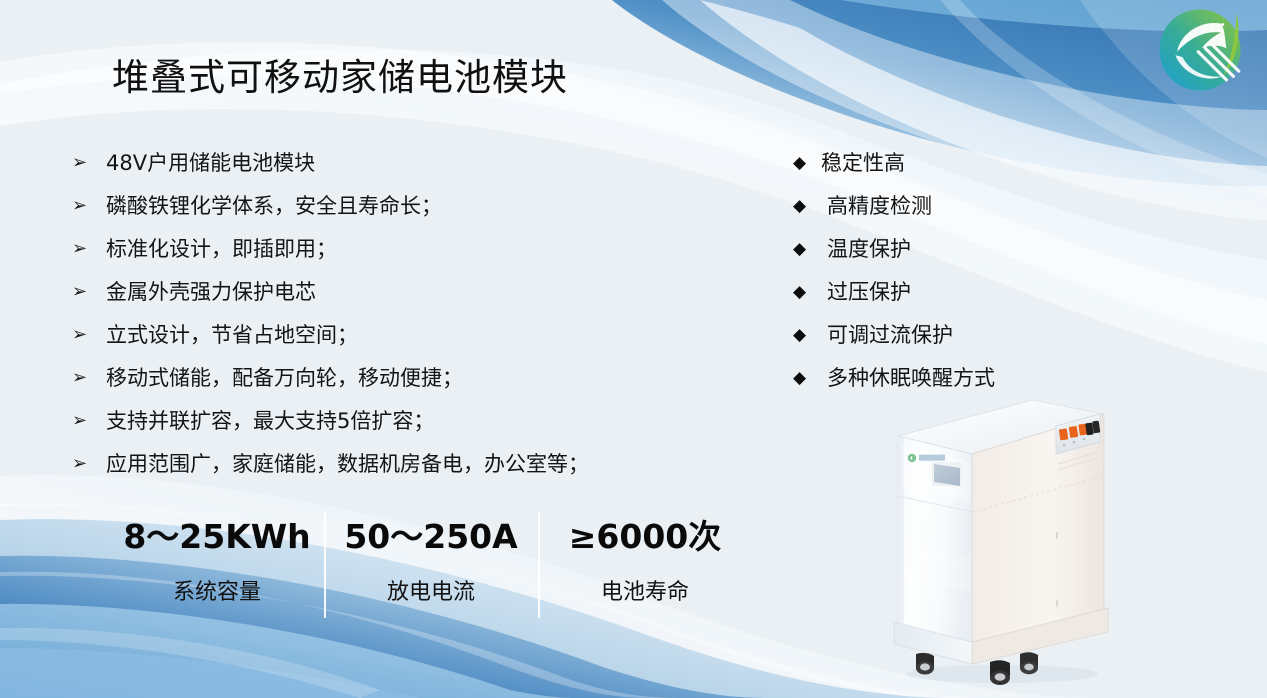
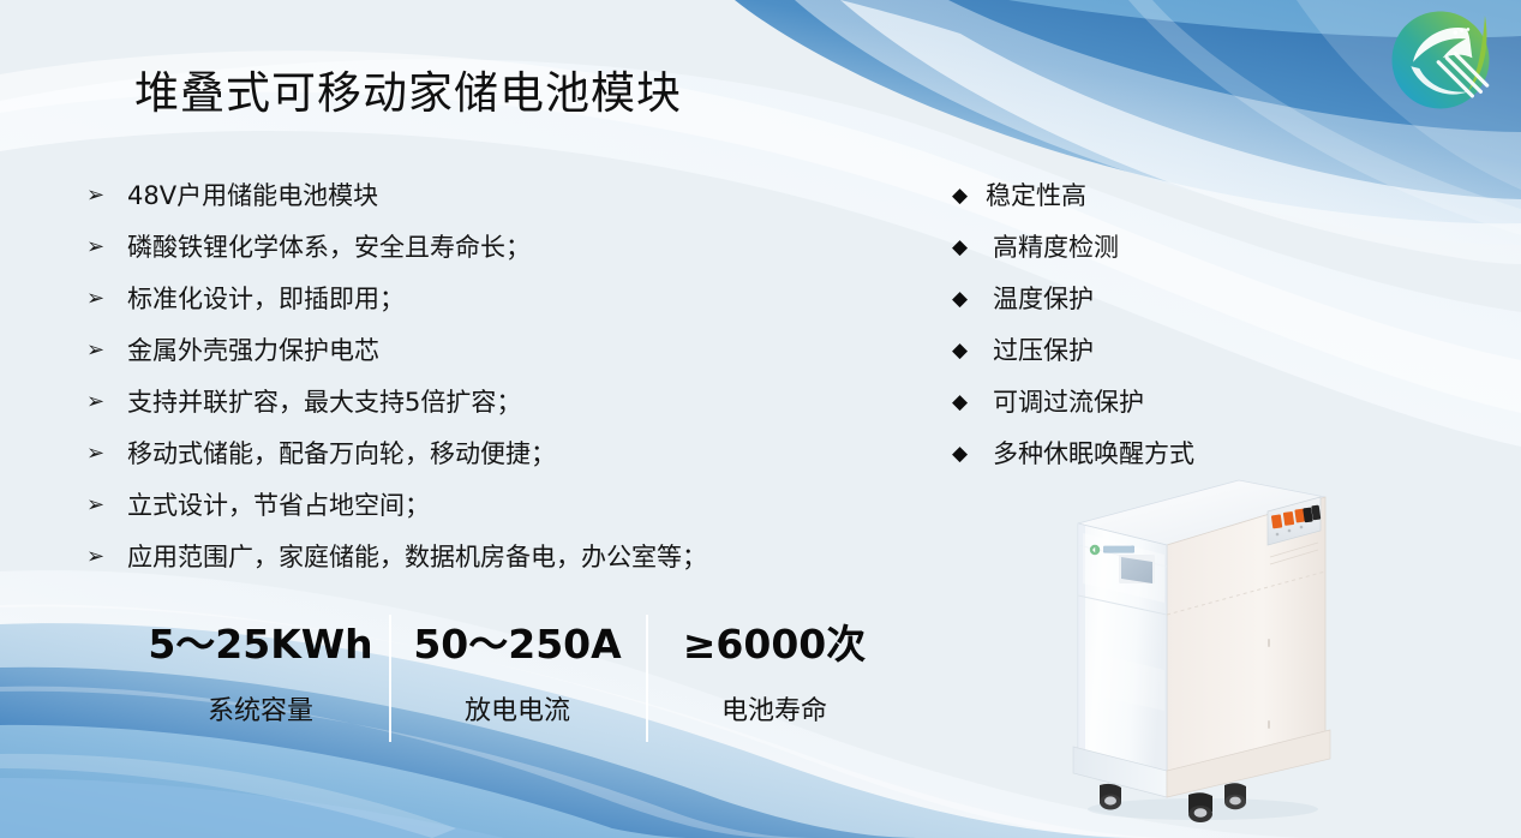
  堆叠式可移动家储电池模块
  ➢
  48V户用储能电池模块
  ➢
  磷酸铁锂化学体系，安全且寿命长；
  ➢
  标准化设计，即插即用；
  ➢
  金属外壳强力保护电芯
  ➢
- 立式设计，节省占地空间；
+ 支持并联扩容，最大支持5倍扩容；
  ➢
  移动式储能，配备万向轮，移动便捷；
  ➢
- 支持并联扩容，最大支持5倍扩容；
+ 立式设计，节省占地空间；
  ➢
  应用范围广，家庭储能，数据机房备电，办公室等；
  ◆
  稳定性高
  ◆
  高精度检测
  ◆
  温度保护
  ◆
  过压保护
  ◆
  可调过流保护
  ◆
  多种休眠唤醒方式
- 8～25KWh
+ 5～25KWh
  系统容量
  50～250A
  放电电流
  ≥6000次
  电池寿命
